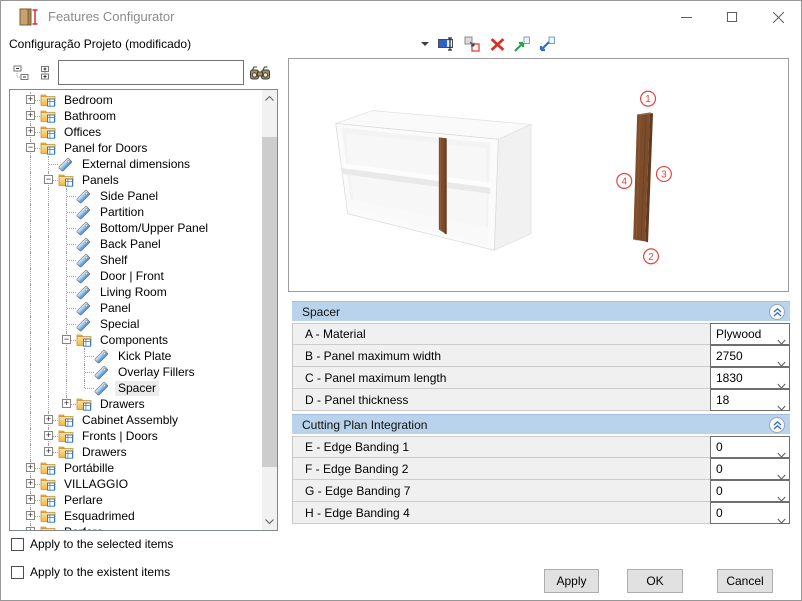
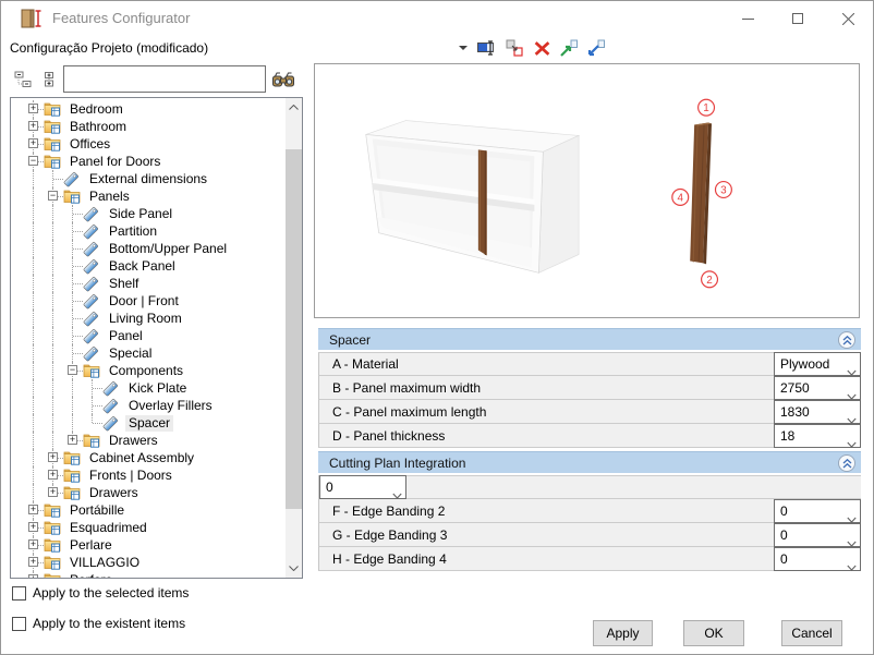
  Features Configurator
  Configuração Projeto (modificado)
  +
  Bedroom
  +
  Bathroom
  +
  Offices
  −
  Panel for Doors
  External dimensions
  −
  Panels
  Side Panel
  Partition
  Bottom/Upper Panel
  Back Panel
  Shelf
  Door | Front
  Living Room
  Panel
  Special
  −
  Components
  Kick Plate
  Overlay Fillers
  Spacer
  +
  Drawers
  +
  Cabinet Assembly
  +
  Fronts | Doors
  +
  Drawers
  +
  Portábille
  +
- VILLAGGIO
+ Esquadrimed
  +
  Perlare
  +
- Esquadrimed
+ VILLAGGIO
  1
  2
  3
  4
  Spacer
  A - Material
  Plywood
  B - Panel maximum width
  2750
  C - Panel maximum length
  1830
  D - Panel thickness
  18
  Cutting Plan Integration
- E - Edge Banding 1
  0
  F - Edge Banding 2
  0
- G - Edge Banding 7
+ G - Edge Banding 3
  0
  H - Edge Banding 4
  0
  Apply to the selected items
  Apply to the existent items
  Apply
  OK
  Cancel
